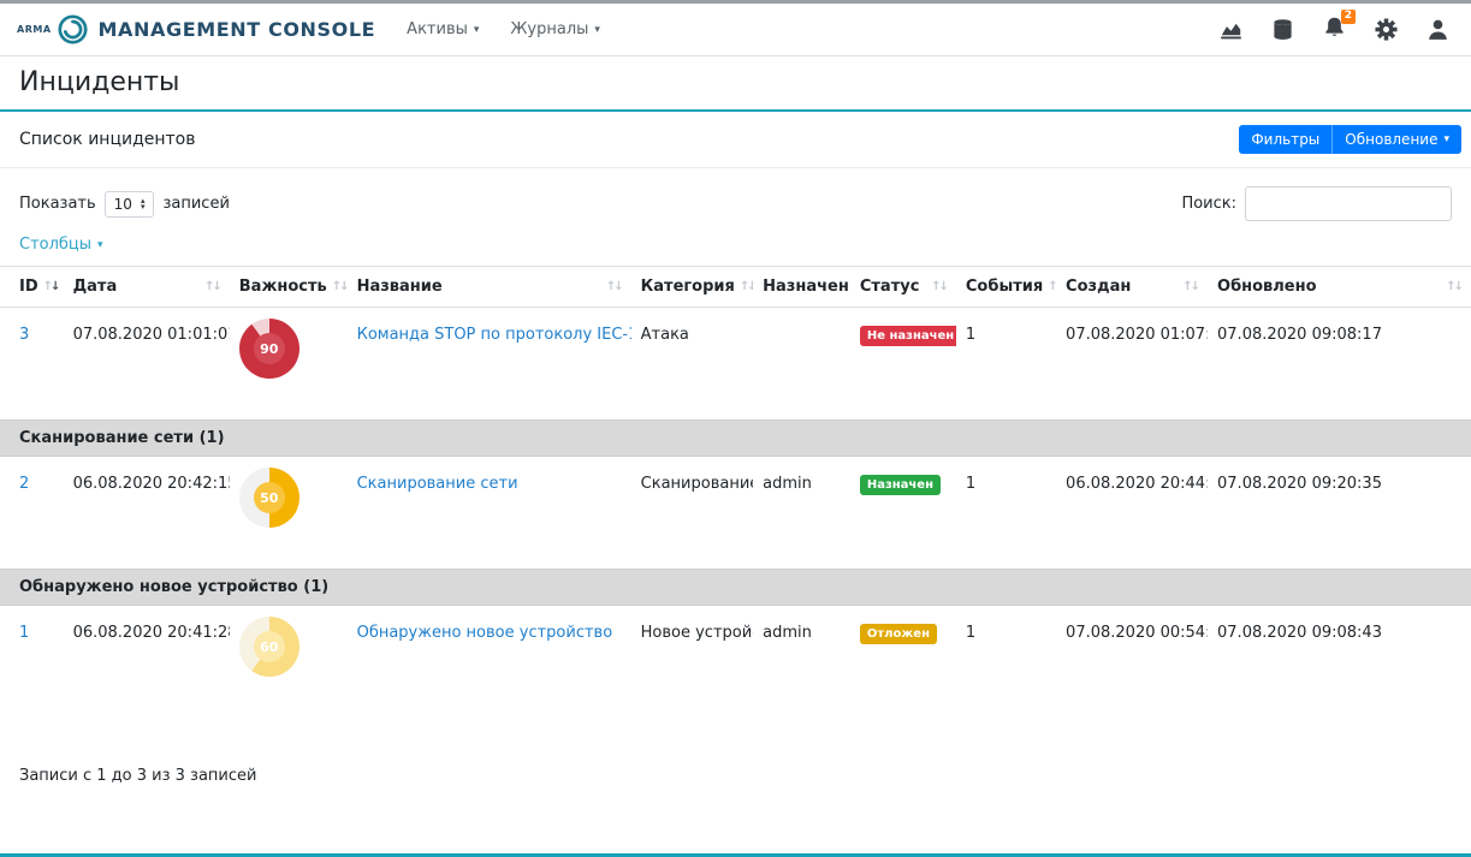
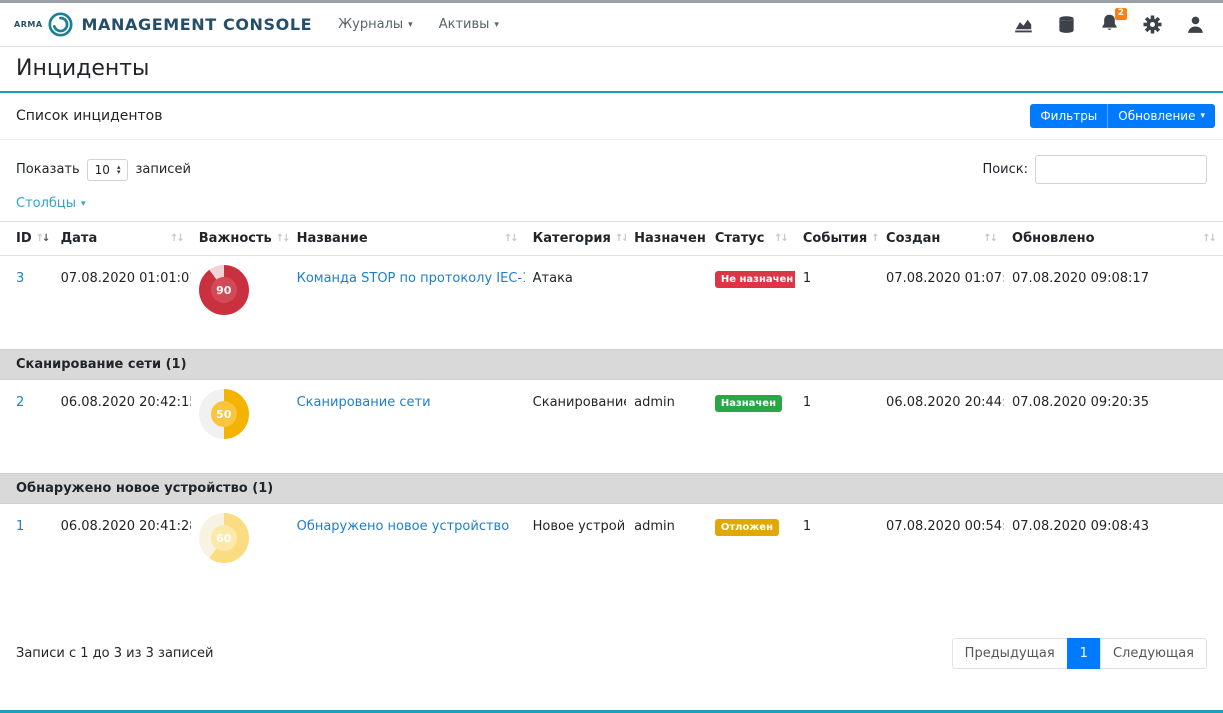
  ARMA
  MANAGEMENT CONSOLE
- Активы
+ Журналы
  ▾
- Журналы
+ Активы
  ▾
  2
  Инциденты
  Список инцидентов
  Фильтры
  Обновление
  ▾
  Показать
  10
  ▴
  ▾
  записей
  Поиск:
  Столбцы
  ▾
  ID ↑↓	Дата ↑↓	Важность ↑↓	Название ↑↓	Категория ↑↓	Назначен	Статус ↑↓	События ↑	Создан ↑↓	Обновлено ↑↓
  3	07.08.2020 01:01:0	90	Команда STOP по протоколу IEC-	Атака		Не назначен	1	07.08.2020 01:07	07.08.2020 09:08:17
  Сканирование сети (1)
  2	06.08.2020 20:42:1	50	Сканирование сети	Сканировани	admin	Назначен	1	06.08.2020 20:44	07.08.2020 09:20:35
  Обнаружено новое устройство (1)
  1	06.08.2020 20:41:2	60	Обнаружено новое устройство	Новое устрой	admin	Отложен	1	07.08.2020 00:54	07.08.2020 09:08:43
  Записи с 1 до 3 из 3 записей
+ Предыдущая
+ 1
+ Следующая
